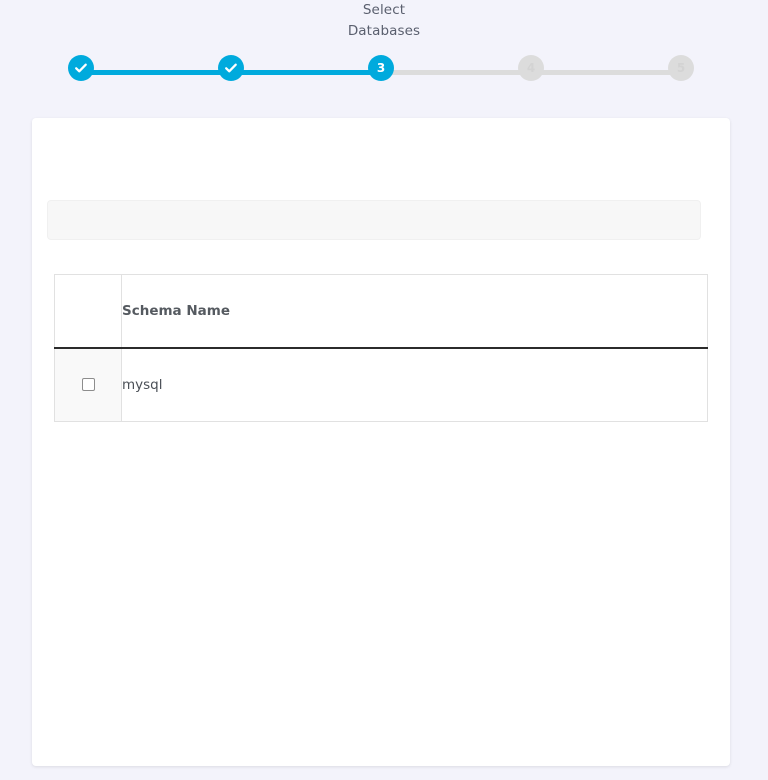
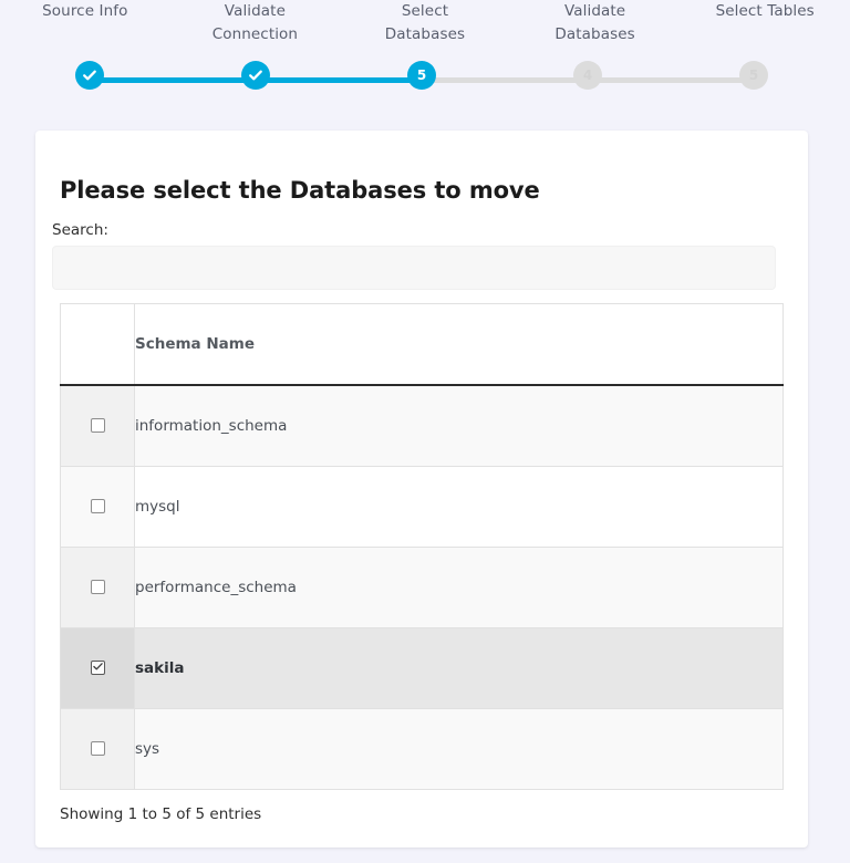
+ Source Info
+ Validate Connection
  Select Databases
+ Validate Databases
+ Select Tables
- 3
+ 5
+ Please select the Databases to move
+ Search:
  	Schema Name
+ 	information_schema
  	mysql
+ 	performance_schema
+ 	sakila
+ 	sys
+ Showing 1 to 5 of 5 entries
